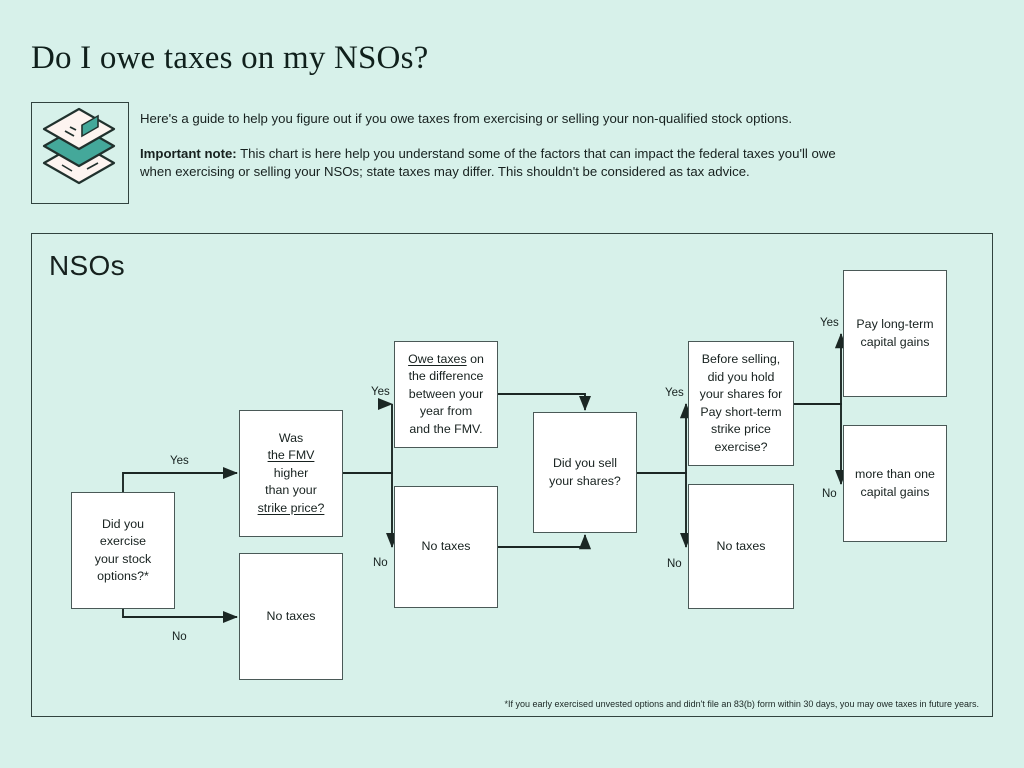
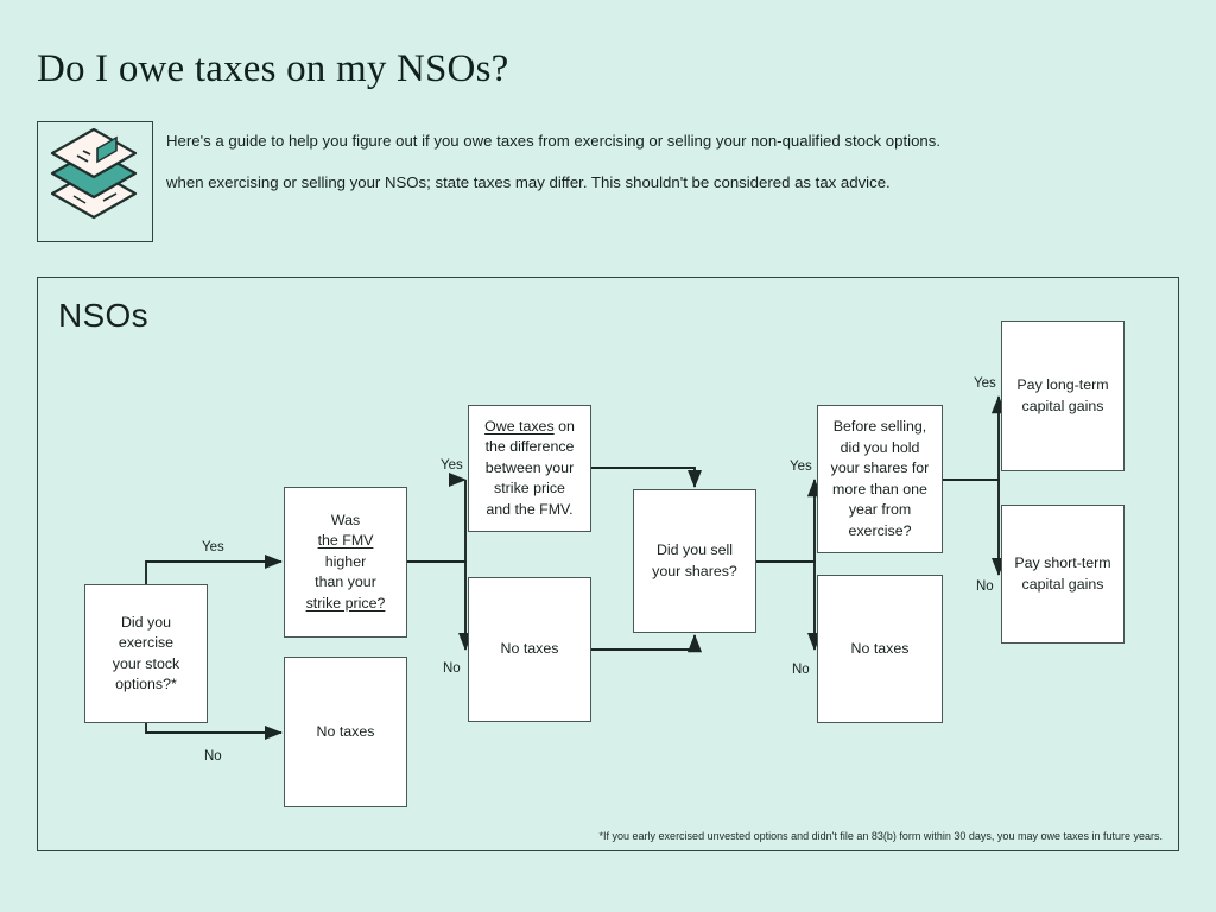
  Do I owe taxes on my NSOs?
  Here's a guide to help you figure out if you owe taxes from exercising or selling your non-qualified stock options.
- Important note: This chart is here help you understand some of the factors that can impact the federal taxes you'll owe
  when exercising or selling your NSOs; state taxes may differ. This shouldn't be considered as tax advice.
  NSOs
  *If you early exercised unvested options and didn't file an 83(b) form within 30 days, you may owe taxes in future years.
  Did you
  exercise
  your stock
  options?*
  Was
  the FMV
  higher
  than your
  strike price?
  No taxes
  Owe taxes on
  the difference
  between your
- year from
+ strike price
  and the FMV.
  No taxes
  Did you sell
  your shares?
  Before selling,
  did you hold
  your shares for
- Pay short-term
+ more than one
- strike price
+ year from
  exercise?
  No taxes
  Pay long-term
  capital gains
- more than one
+ Pay short-term
  capital gains
  Yes
  No
  Yes
  No
  Yes
  No
  Yes
  No
